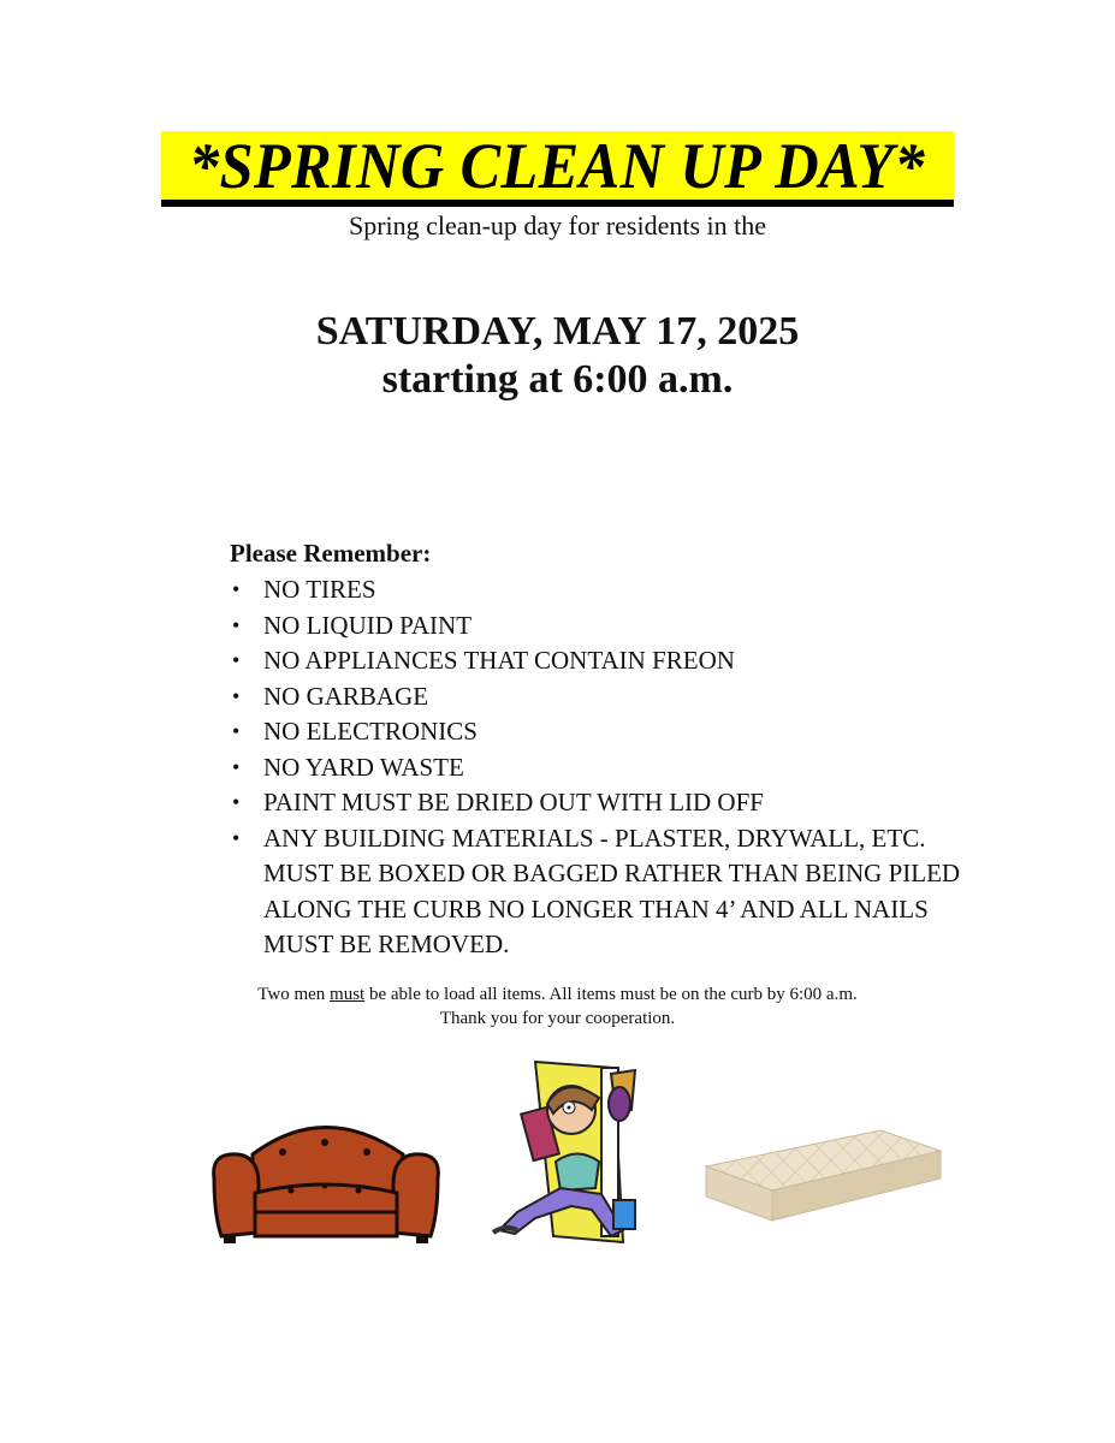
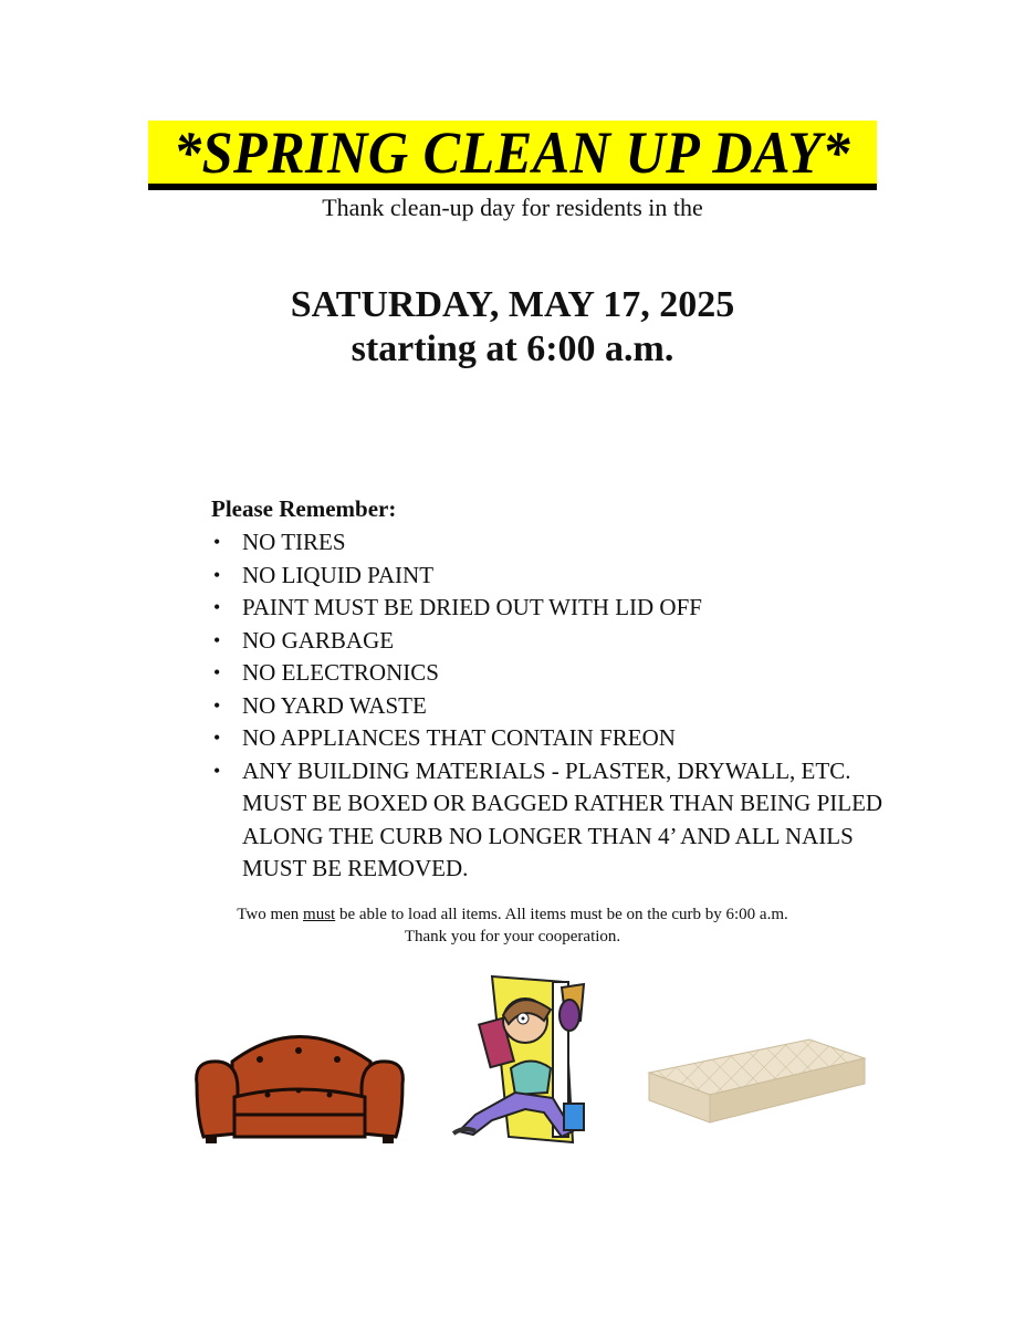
  *SPRING CLEAN UP DAY*
- Spring clean-up day for residents in the
+ Thank clean-up day for residents in the
  SATURDAY, MAY 17, 2025
  starting at 6:00 a.m.
  Please Remember:
  •
  NO TIRES
  •
  NO LIQUID PAINT
  •
- NO APPLIANCES THAT CONTAIN FREON
+ PAINT MUST BE DRIED OUT WITH LID OFF
  •
  NO GARBAGE
  •
  NO ELECTRONICS
  •
  NO YARD WASTE
  •
- PAINT MUST BE DRIED OUT WITH LID OFF
+ NO APPLIANCES THAT CONTAIN FREON
  •
  ANY BUILDING MATERIALS - PLASTER, DRYWALL, ETC. MUST BE BOXED OR BAGGED RATHER THAN BEING PILED ALONG THE CURB NO LONGER THAN 4’ AND ALL NAILS MUST BE REMOVED.
  Two men must be able to load all items. All items must be on the curb by 6:00 a.m.
  Thank you for your cooperation.
